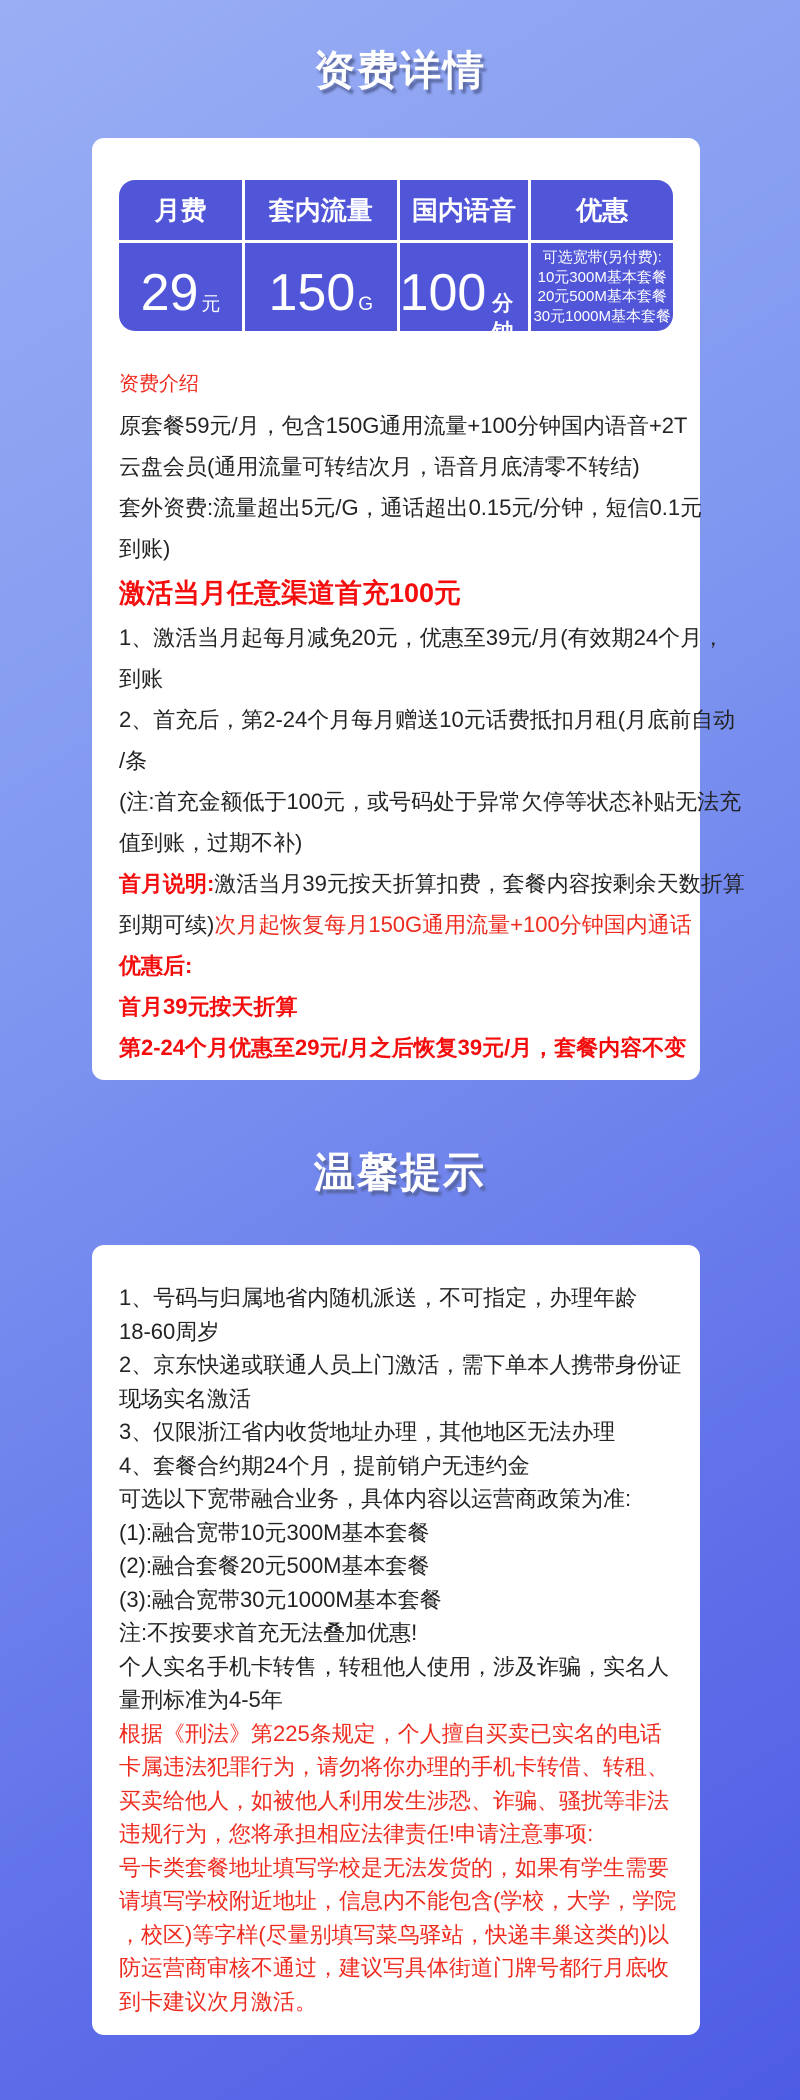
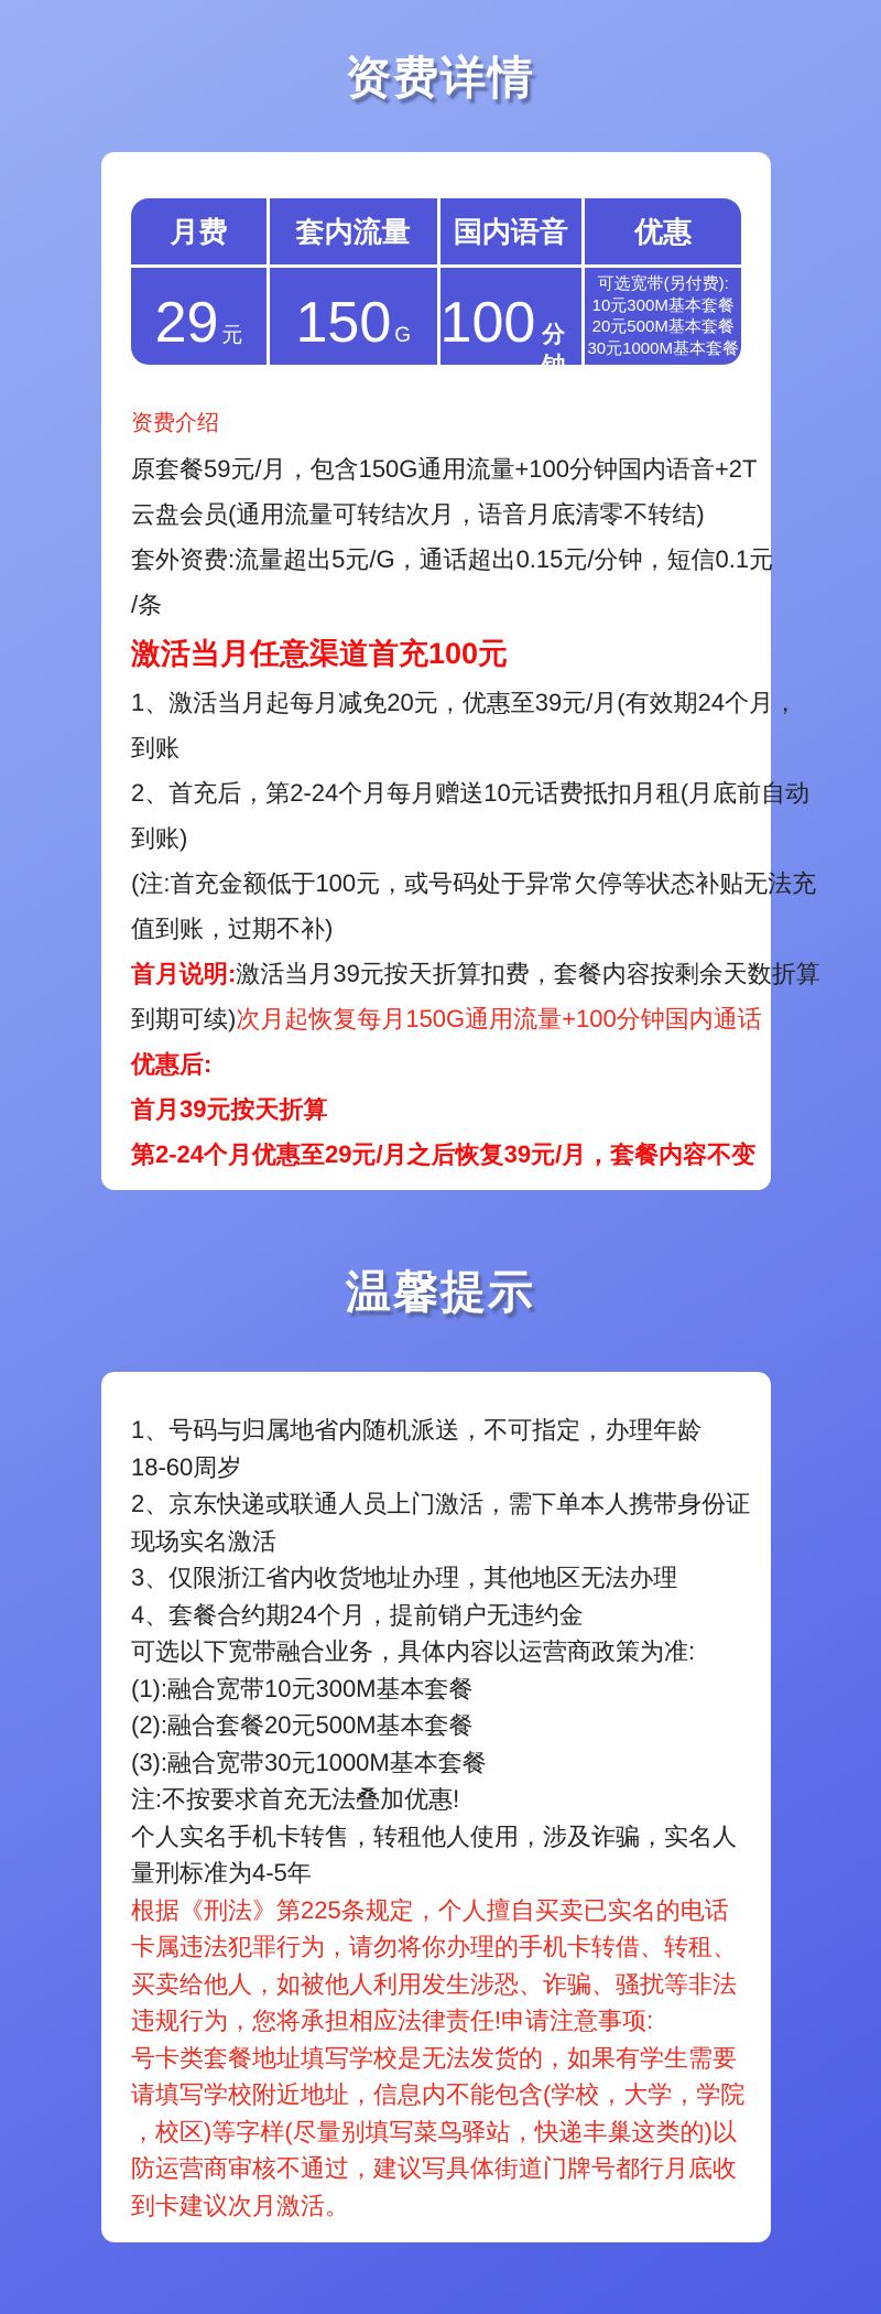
  资费详情
  月费
  套内流量
  国内语音
  优惠
  29
  元
  150
  G
  100
  可选宽带(另付费):
  10元300M基本套餐
  20元500M基本套餐
  30元1000M基本套餐
  资费介绍
  原套餐59元/月，包含150G通用流量+100分钟国内语音+2T
  云盘会员(通用流量可转结次月，语音月底清零不转结)
  套外资费:流量超出5元/G，通话超出0.15元/分钟，短信0.1元
- 到账)
+ /条
  激活当月任意渠道首充100元
  1、激活当月起每月减免20元，优惠至39元/月(有效期24个月，
  到账
  2、首充后，第2-24个月每月赠送10元话费抵扣月租(月底前自动
- /条
+ 到账)
  (注:首充金额低于100元，或号码处于异常欠停等状态补贴无法充
  值到账，过期不补)
  首月说明:激活当月39元按天折算扣费，套餐内容按剩余天数折算
  到期可续)次月起恢复每月150G通用流量+100分钟国内通话
  优惠后:
  首月39元按天折算
  第2-24个月优惠至29元/月之后恢复39元/月，套餐内容不变
  温馨提示
  1、号码与归属地省内随机派送，不可指定，办理年龄
  18-60周岁
  2、京东快递或联通人员上门激活，需下单本人携带身份证
  现场实名激活
  3、仅限浙江省内收货地址办理，其他地区无法办理
  4、套餐合约期24个月，提前销户无违约金
  可选以下宽带融合业务，具体内容以运营商政策为准:
  (1):融合宽带10元300M基本套餐
  (2):融合套餐20元500M基本套餐
  (3):融合宽带30元1000M基本套餐
  注:不按要求首充无法叠加优惠!
  个人实名手机卡转售，转租他人使用，涉及诈骗，实名人
  量刑标准为4-5年
  根据《刑法》第225条规定，个人擅自买卖已实名的电话
  卡属违法犯罪行为，请勿将你办理的手机卡转借、转租、
  买卖给他人，如被他人利用发生涉恐、诈骗、骚扰等非法
  违规行为，您将承担相应法律责任!申请注意事项:
  号卡类套餐地址填写学校是无法发货的，如果有学生需要
  请填写学校附近地址，信息内不能包含(学校，大学，学院
  ，校区)等字样(尽量别填写菜鸟驿站，快递丰巢这类的)以
  防运营商审核不通过，建议写具体街道门牌号都行月底收
  到卡建议次月激活。
